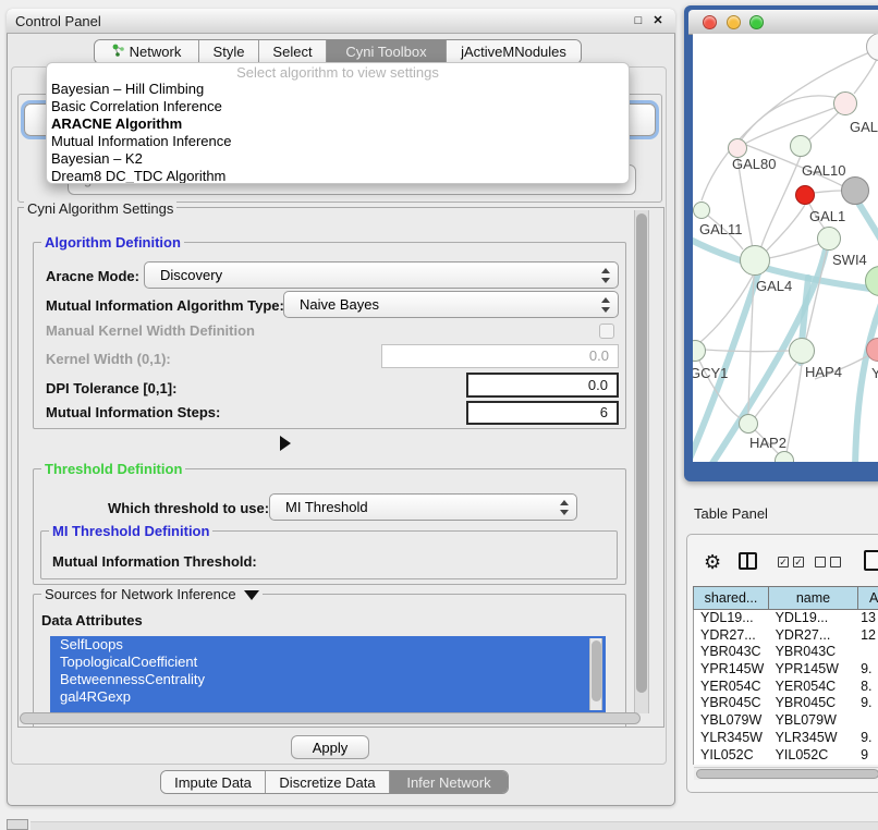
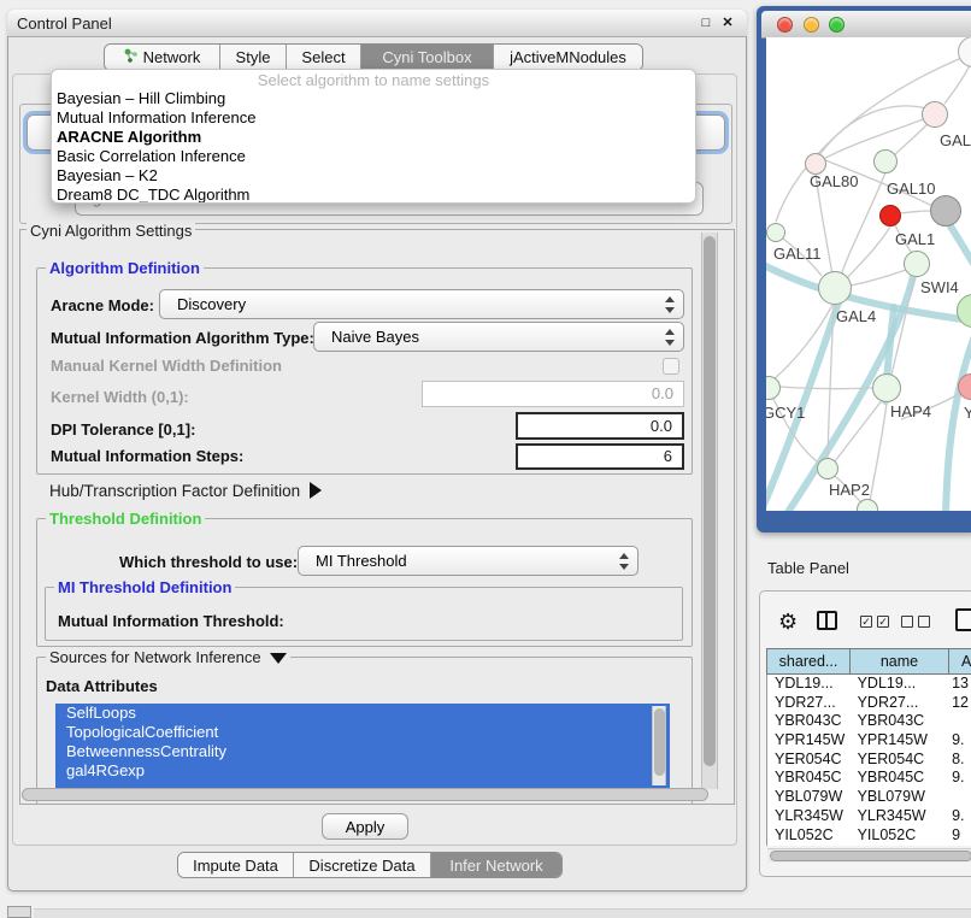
  Control Panel
  □
  ✕
  Network
  Style
  Select
  Cyni Toolbox
  jActiveMNodules
- Select algorithm to view settings
+ Select algorithm to name settings
  Bayesian – Hill Climbing
- Basic Correlation Inference
+ Mutual Information Inference
  ARACNE Algorithm
- Mutual Information Inference
+ Basic Correlation Inference
  Bayesian – K2
  Dream8 DC_TDC Algorithm
  Cyni Algorithm Settings
  Algorithm Definition
  Aracne Mode:
  Discovery
  Mutual Information Algorithm Type:
  Naive Bayes
  Manual Kernel Width Definition
  Kernel Width (0,1):
  0.0
  DPI Tolerance [0,1]:
  0.0
  Mutual Information Steps:
  6
+ Hub/Transcription Factor Definition
  Threshold Definition
  Which threshold to use:
  MI Threshold
  MI Threshold Definition
  Mutual Information Threshold:
  Sources for Network Inference
  Data Attributes
  SelfLoops
  TopologicalCoefficient
  BetweennessCentrality
  gal4RGexp
  Apply
  Impute Data
  Discretize Data
  Infer Network
  GAL
  GAL80
  GAL10
  GAL1
  GAL11
  GAL4
  SWI4
  GCY1
  HAP4
  Y
  HAP2
  Table Panel
  ⚙
  ✓
  ✓
  shared...
  name
  A
  YDL19...
  YDL19...
  13
  YDR27...
  YDR27...
  12
  YBR043C
  YBR043C
  YPR145W
  YPR145W
  9.
  YER054C
  YER054C
  8.
  YBR045C
  YBR045C
  9.
  YBL079W
  YBL079W
  YLR345W
  YLR345W
  9.
  YIL052C
  YIL052C
  9
